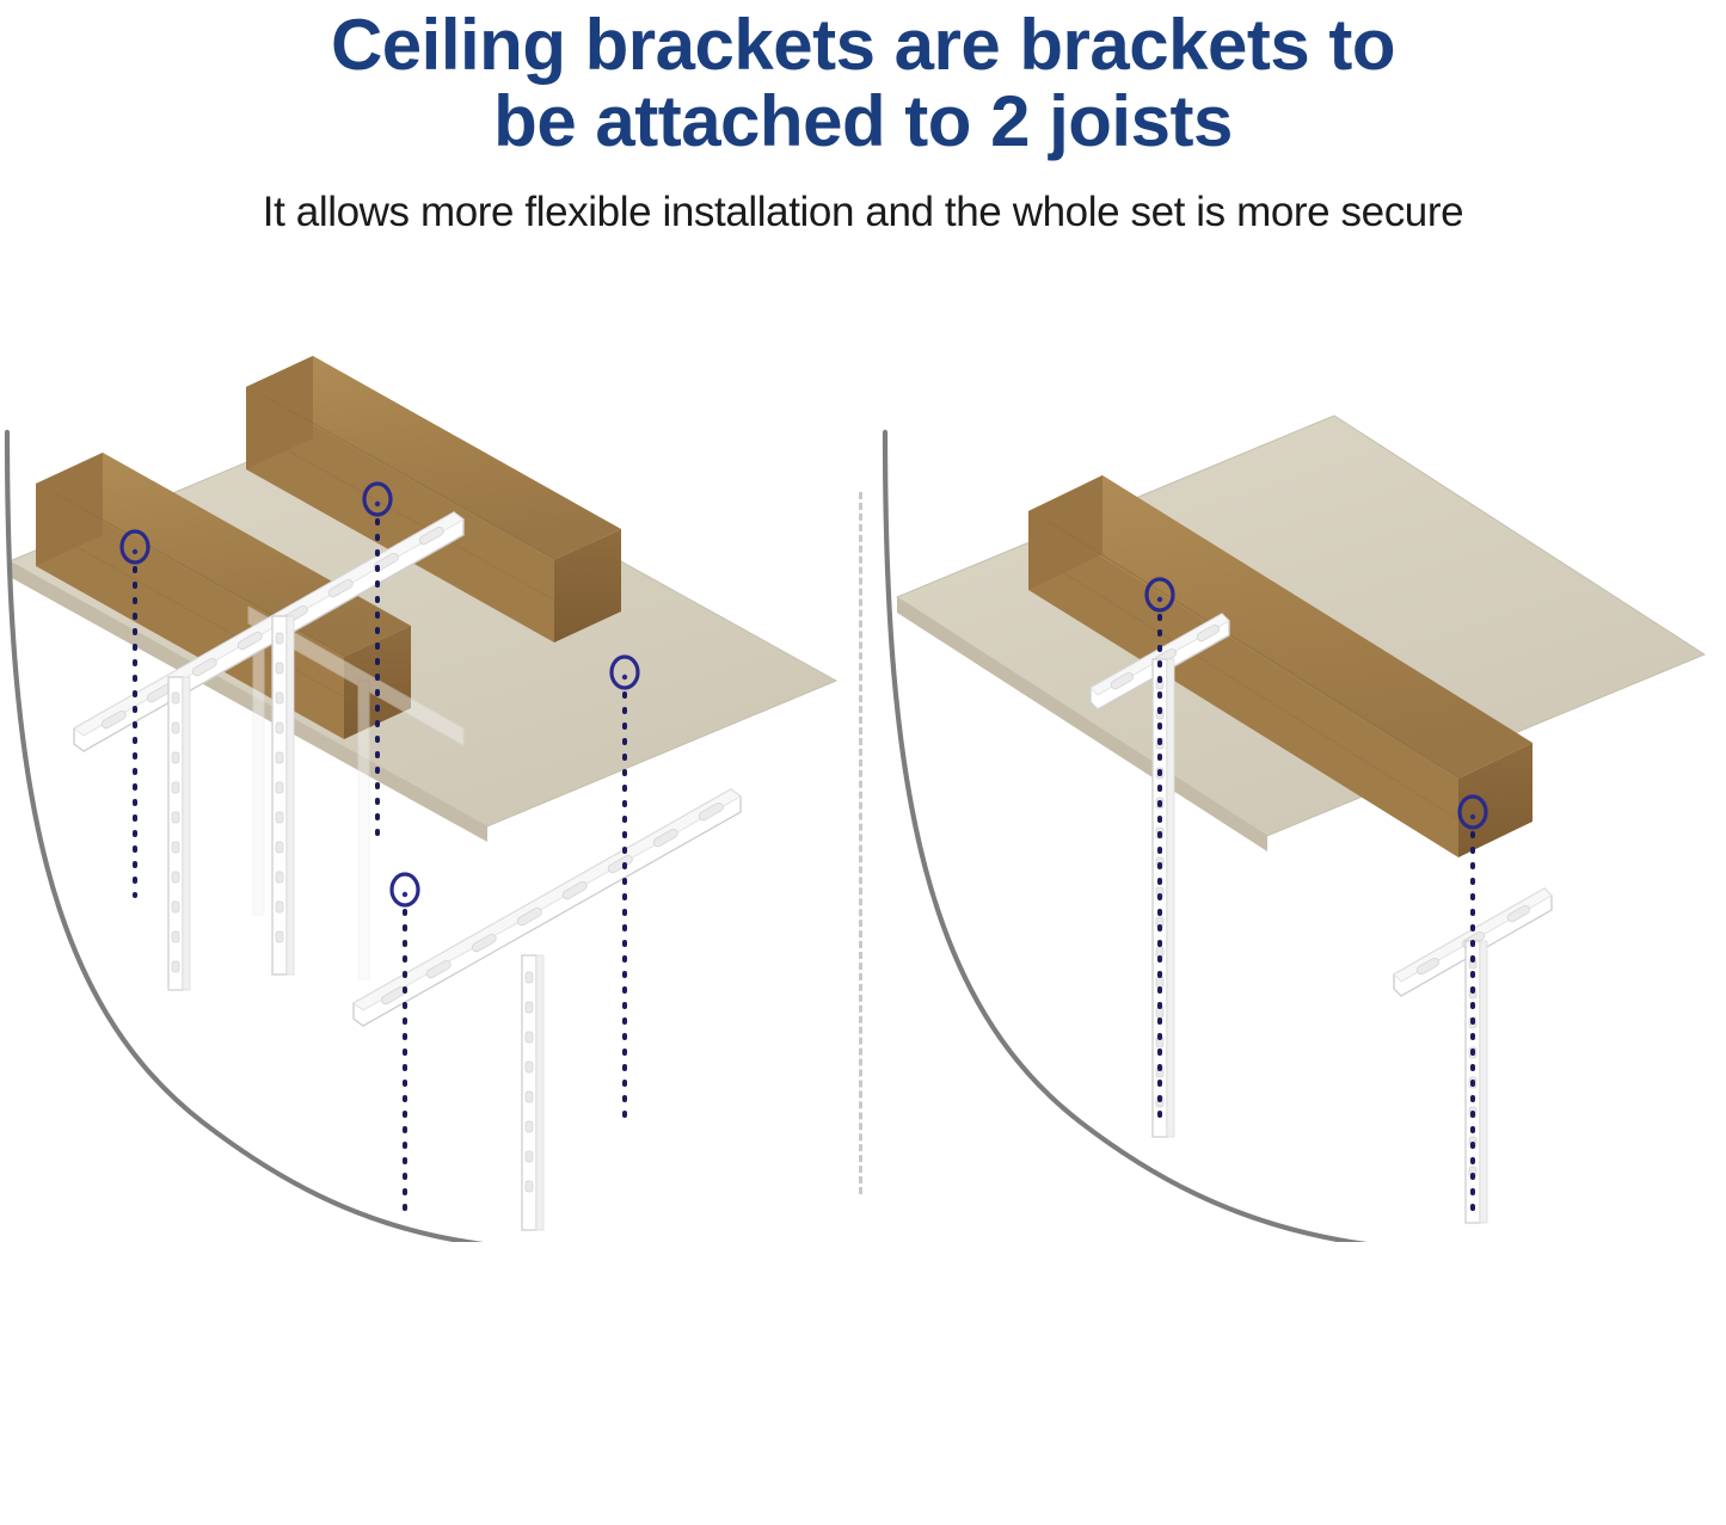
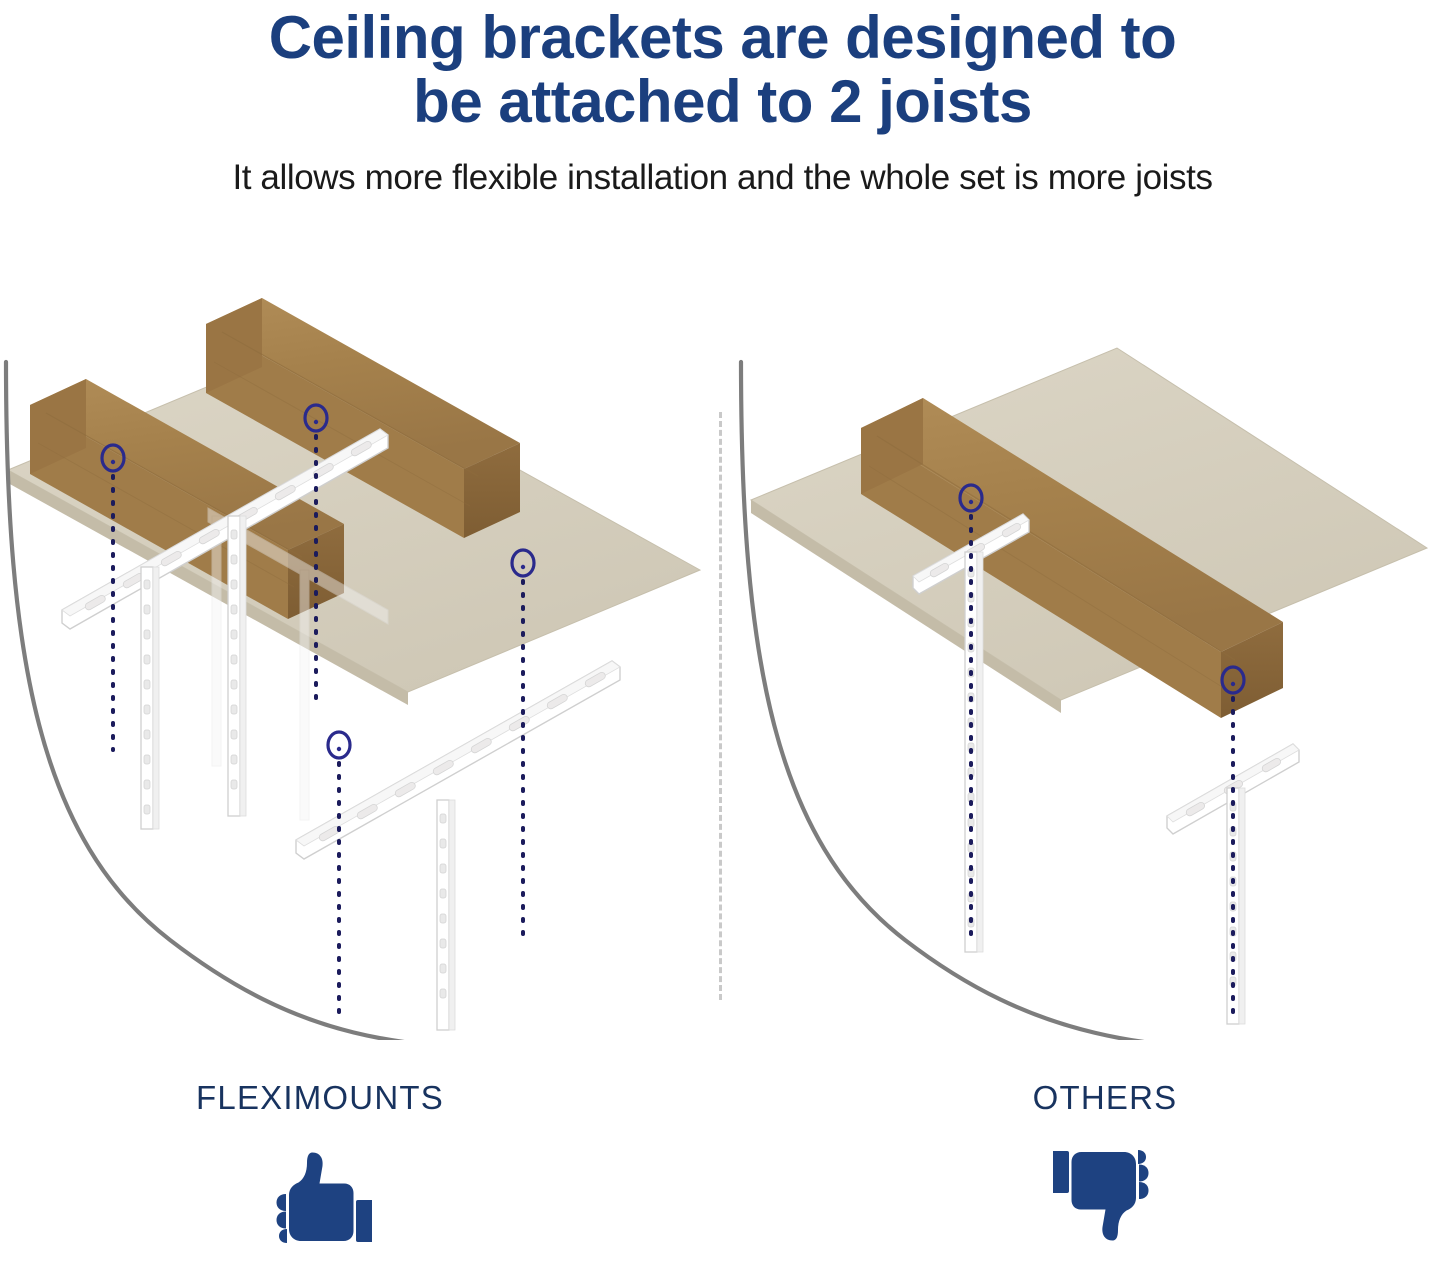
- Ceiling brackets are brackets to
+ Ceiling brackets are designed to
  be attached to 2 joists
- It allows more flexible installation and the whole set is more secure
+ It allows more flexible installation and the whole set is more joists
+ FLEXIMOUNTS
+ OTHERS
